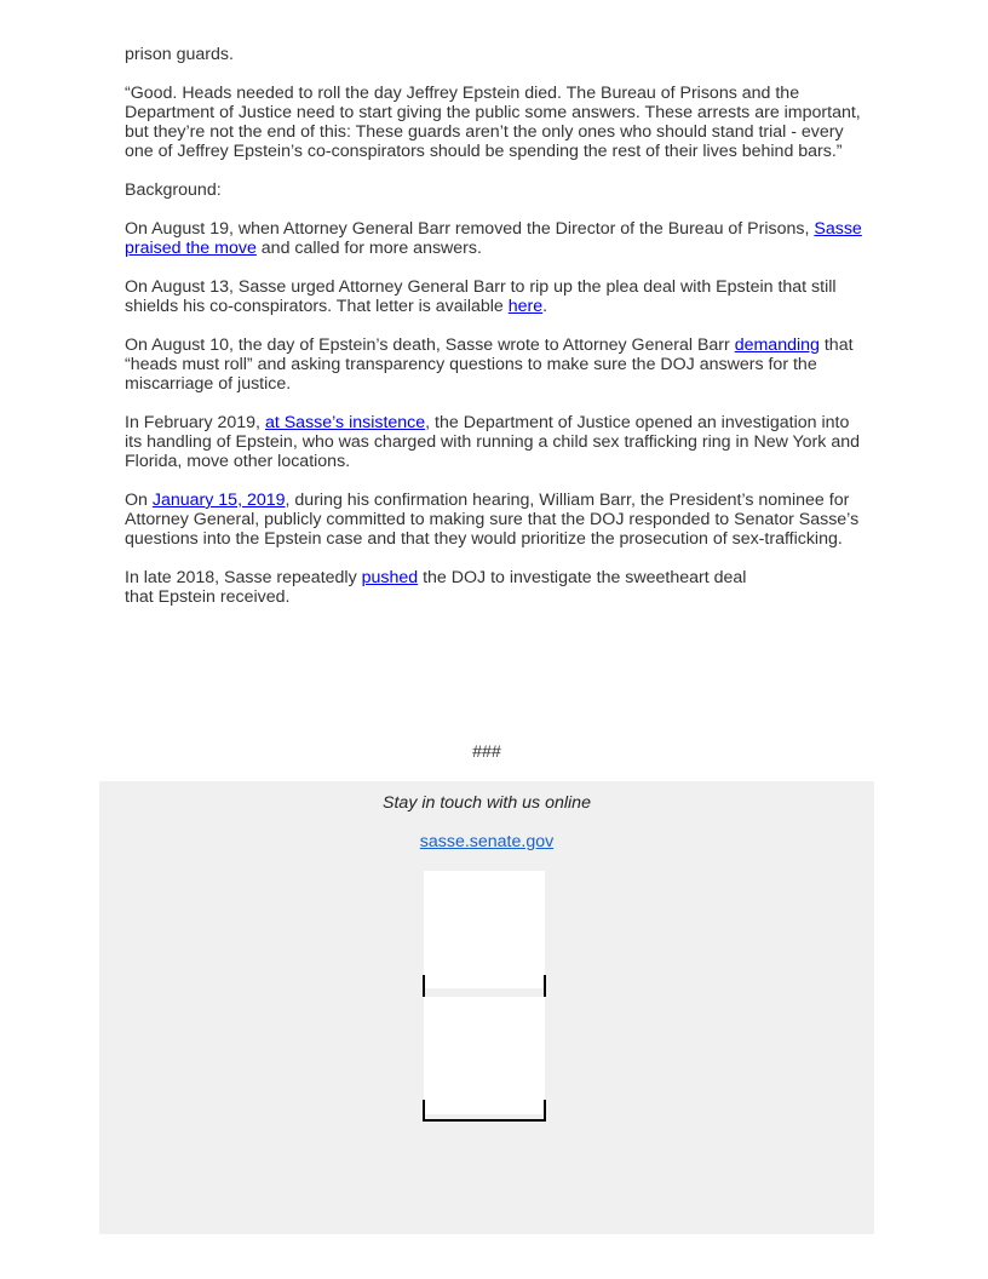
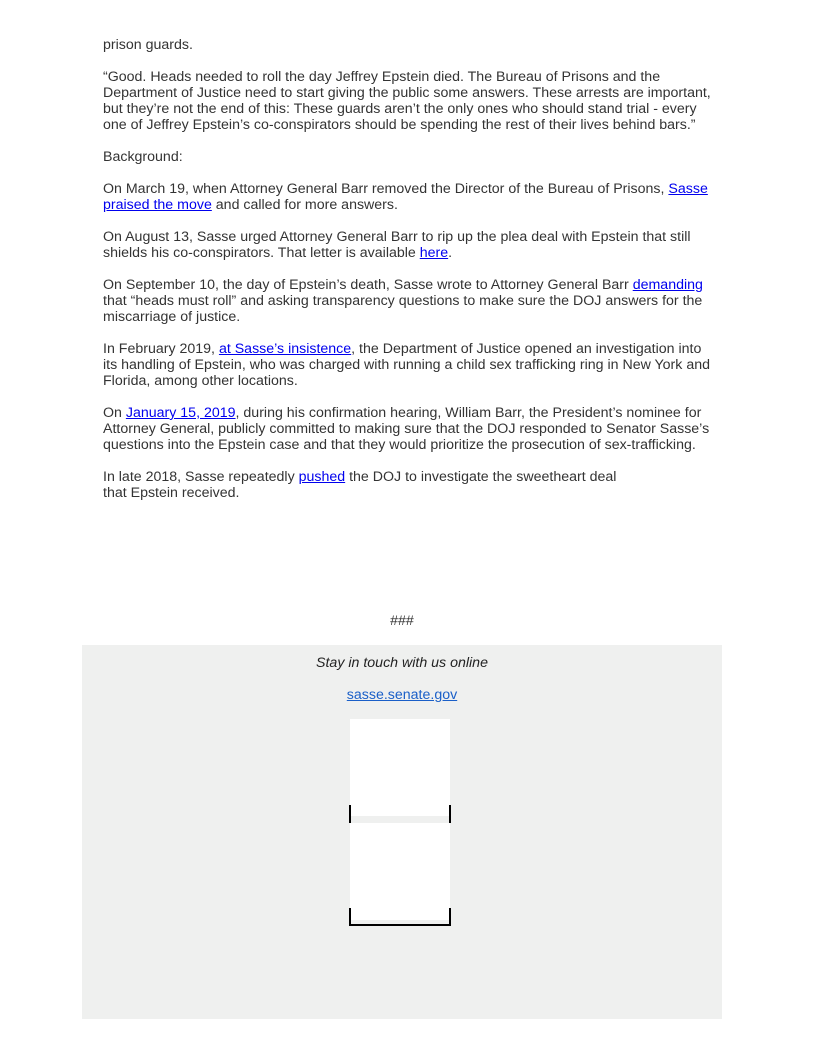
  prison guards.
  “Good. Heads needed to roll the day Jeffrey Epstein died. The Bureau of Prisons and the Department of Justice need to start giving the public some answers. These arrests are important, but they’re not the end of this: These guards aren’t the only ones who should stand trial - every one of Jeffrey Epstein’s co-conspirators should be spending the rest of their lives behind bars.”
  Background:
- On August 19, when Attorney General Barr removed the Director of the Bureau of Prisons, Sasse praised the move and called for more answers.
+ On March 19, when Attorney General Barr removed the Director of the Bureau of Prisons, Sasse praised the move and called for more answers.
  On August 13, Sasse urged Attorney General Barr to rip up the plea deal with Epstein that still shields his co-conspirators. That letter is available here.
- On August 10, the day of Epstein’s death, Sasse wrote to Attorney General Barr demanding that “heads must roll” and asking transparency questions to make sure the DOJ answers for the miscarriage of justice.
+ On September 10, the day of Epstein’s death, Sasse wrote to Attorney General Barr demanding that “heads must roll” and asking transparency questions to make sure the DOJ answers for the miscarriage of justice.
- In February 2019, at Sasse’s insistence, the Department of Justice opened an investigation into its handling of Epstein, who was charged with running a child sex trafficking ring in New York and Florida, move other locations.
+ In February 2019, at Sasse’s insistence, the Department of Justice opened an investigation into its handling of Epstein, who was charged with running a child sex trafficking ring in New York and Florida, among other locations.
  On January 15, 2019, during his confirmation hearing, William Barr, the President’s nominee for Attorney General, publicly committed to making sure that the DOJ responded to Senator Sasse’s questions into the Epstein case and that they would prioritize the prosecution of sex-trafficking.
  In late 2018, Sasse repeatedly pushed the DOJ to investigate the sweetheart deal that Epstein received.
  ###
  Stay in touch with us online
  sasse.senate.gov
